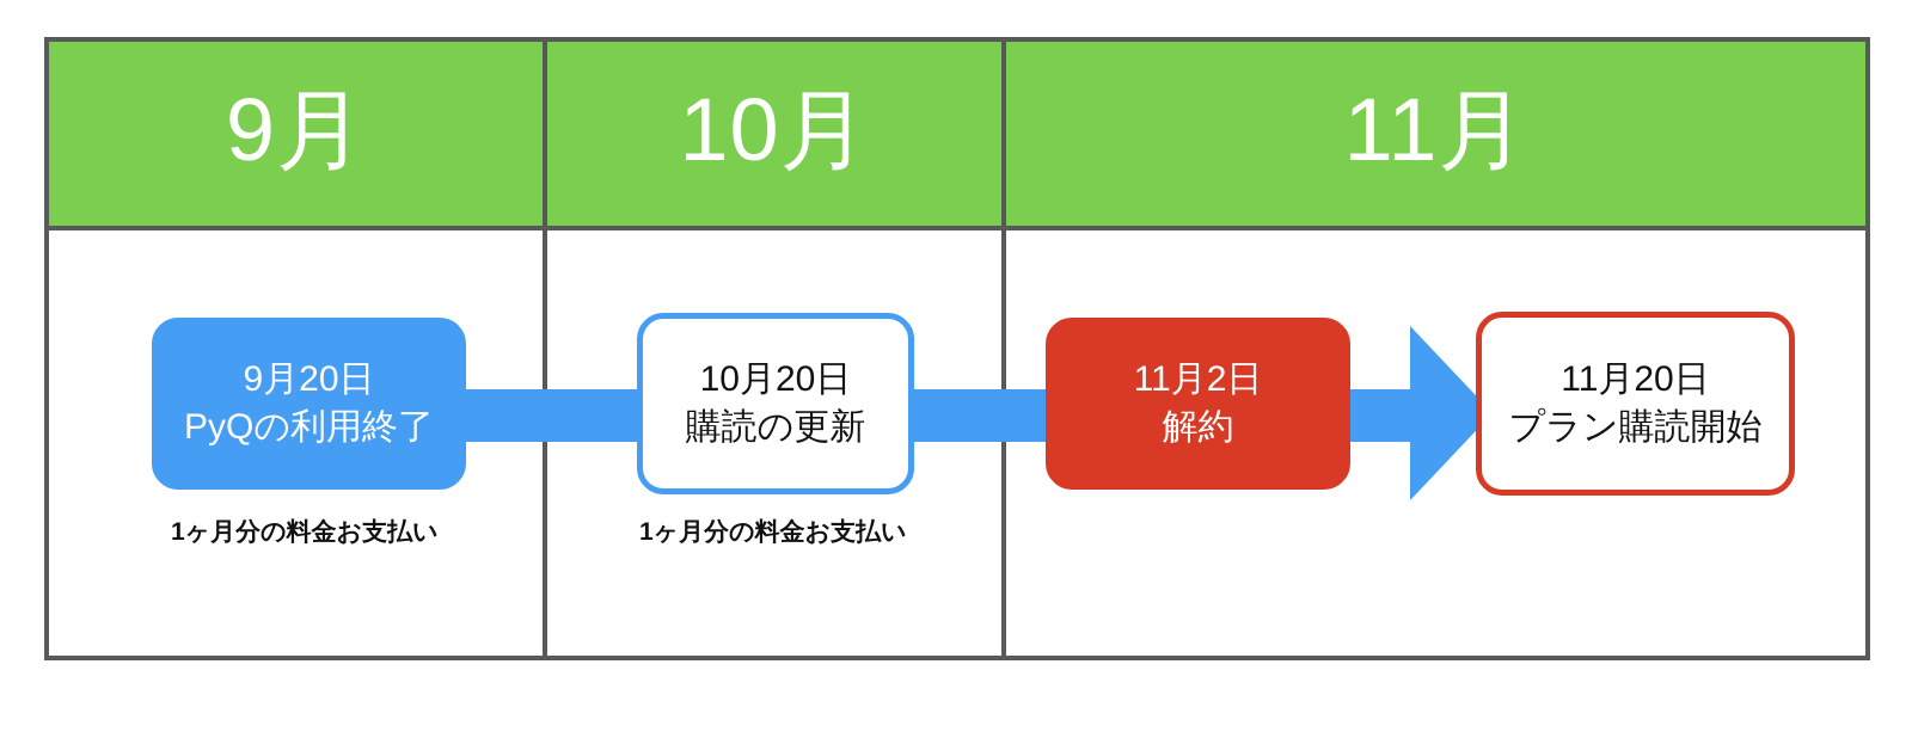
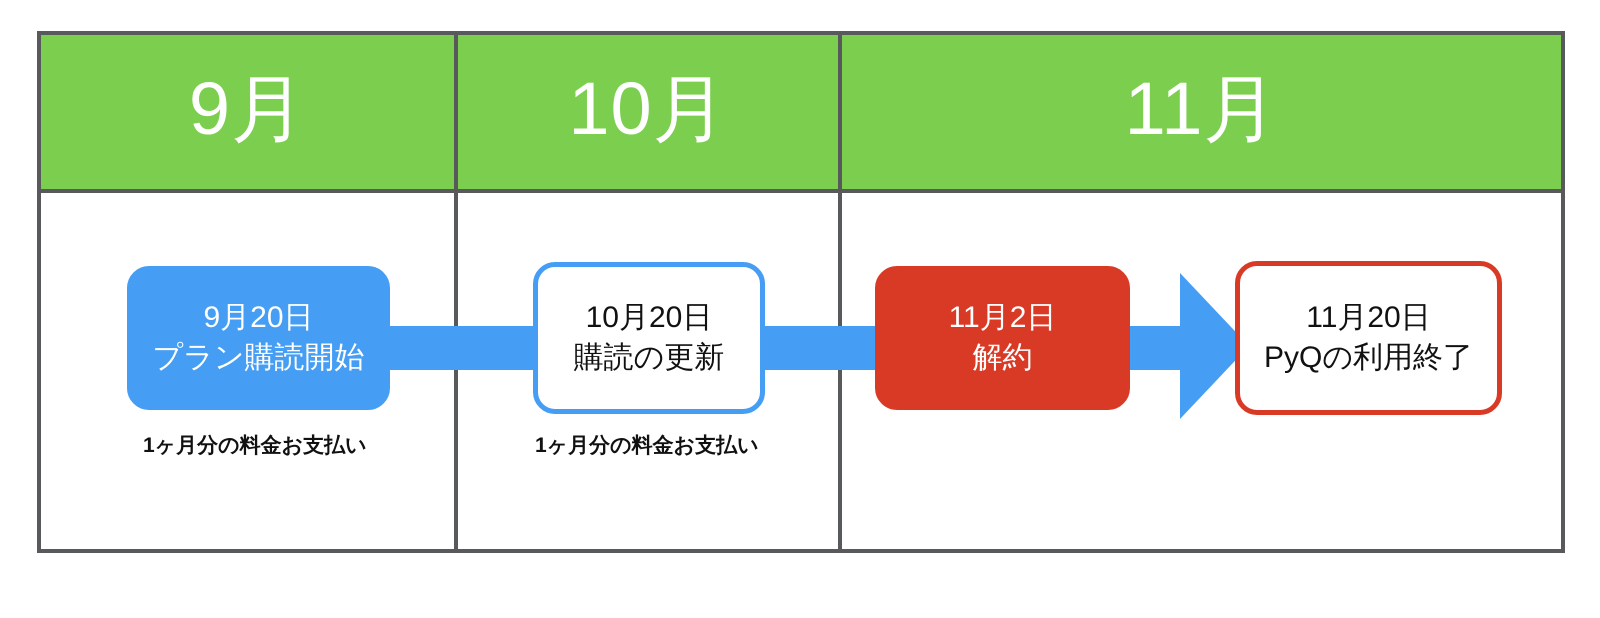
  9月
  10月
  11月
  9月20日
- PyQの利用終了
+ プラン購読開始
  10月20日
  購読の更新
  11月2日
  解約
  11月20日
- プラン購読開始
+ PyQの利用終了
  1ヶ月分の料金お支払い
  1ヶ月分の料金お支払い
